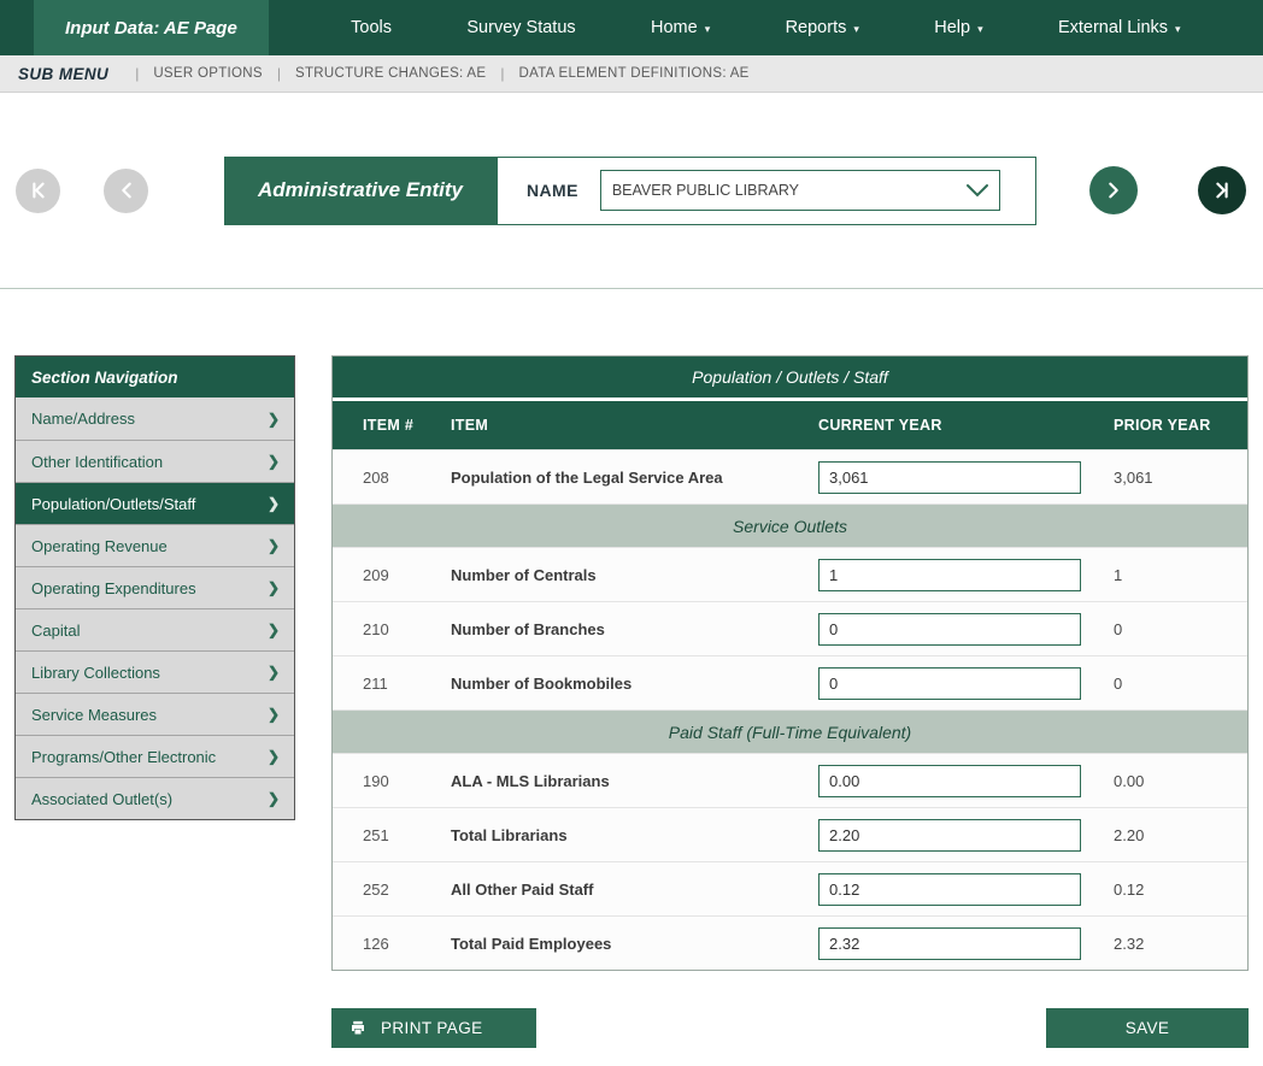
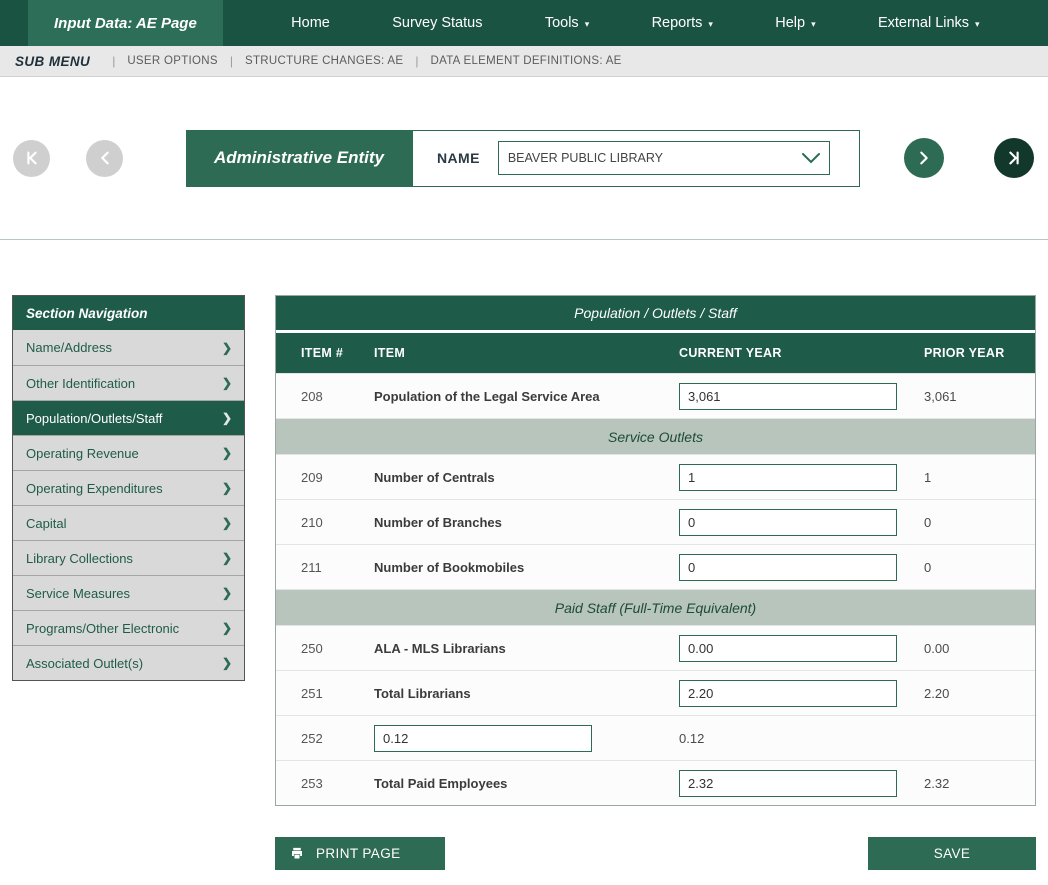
  Input Data: AE Page
- Tools
+ Home
  Survey Status
- Home
+ Tools
  ▾
  Reports
  ▾
  Help
  ▾
  External Links
  ▾
  SUB MENU
  |
  USER OPTIONS
  |
  STRUCTURE CHANGES: AE
  |
  DATA ELEMENT DEFINITIONS: AE
  Administrative Entity
  NAME
  BEAVER PUBLIC LIBRARY
  Section Navigation
  Name/Address
  ❯
  Other Identification
  ❯
  Population/Outlets/Staff
  ❯
  Operating Revenue
  ❯
  Operating Expenditures
  ❯
  Capital
  ❯
  Library Collections
  ❯
  Service Measures
  ❯
  Programs/Other Electronic
  ❯
  Associated Outlet(s)
  ❯
  Population / Outlets / Staff
  ITEM #
  ITEM
  CURRENT YEAR
  PRIOR YEAR
  208
  Population of the Legal Service Area
  3,061
  3,061
  Service Outlets
  209
  Number of Centrals
  1
  1
  210
  Number of Branches
  0
  0
  211
  Number of Bookmobiles
  0
  0
  Paid Staff (Full-Time Equivalent)
- 190
+ 250
  ALA - MLS Librarians
  0.00
  0.00
  251
  Total Librarians
  2.20
  2.20
  252
- All Other Paid Staff
  0.12
  0.12
- 126
+ 253
  Total Paid Employees
  2.32
  2.32
  PRINT PAGE
  SAVE
